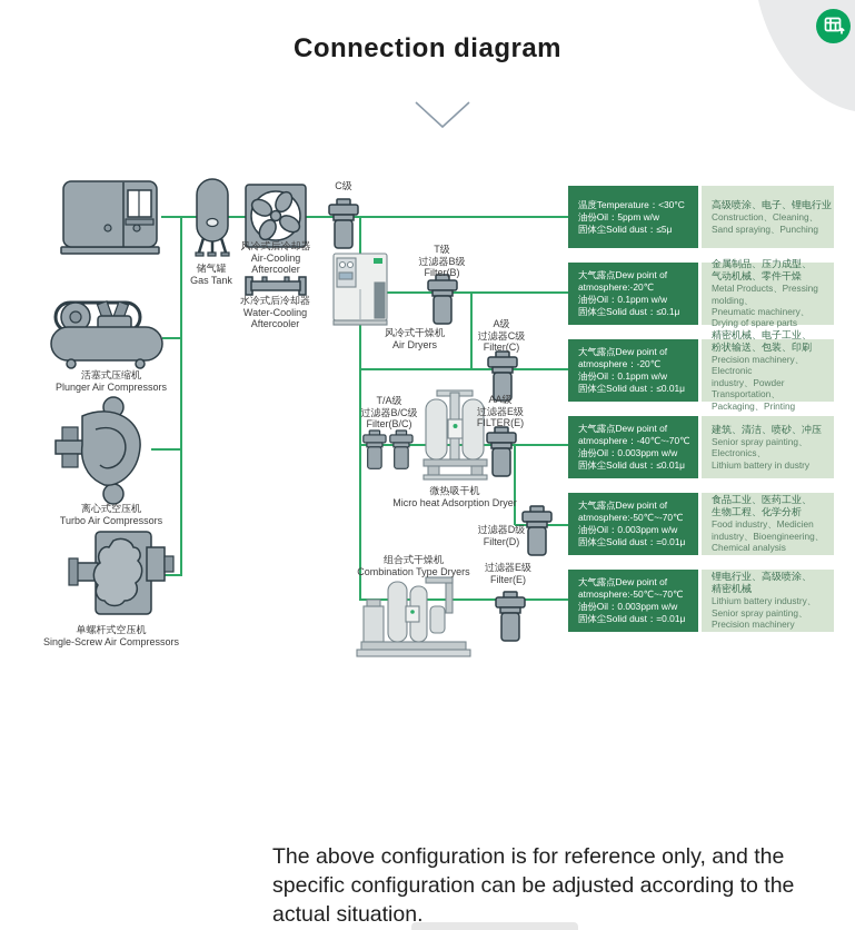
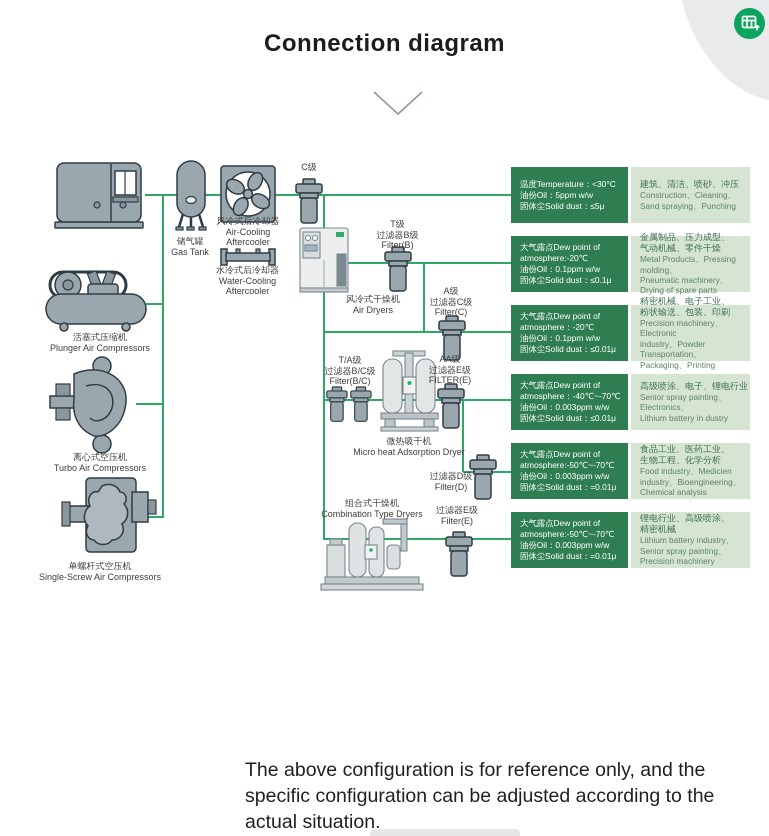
  Connection diagram
  储气罐
  Gas Tank
  风冷式后冷却器
  Air-Cooling
  Aftercooler
  水冷式后冷却器
  Water-Cooling Aftercooler
  C级
  活塞式压缩机
  Plunger Air Compressors
  离心式空压机
  Turbo Air Compressors
  单螺杆式空压机
  Single-Screw Air Compressors
  风冷式干燥机
  Air Dryers
  T级
  过滤器B级
  Filter(B)
  A级
  过滤器C级
  Filter(C)
  T/A级
  过滤器B/C级
  Filter(B/C)
  微热吸干机
  Micro heat Adsorption Dryer
  AA级
  过滤器E级
  FILTER(E)
  过滤器D级
  Filter(D)
  组合式干燥机
  Combination Type Dryers
  过滤器E级
  Filter(E)
  温度Temperature：<30°C
  油份Oil：5ppm w/w
  固体尘Solid dust：≤5μ
- 高级喷涂、电子、锂电行业
+ 建筑、清洁、喷砂、冲压
  Construction、Cleaning、
  Sand spraying、Punching
  大气露点Dew point of
  atmosphere:-20℃
  油份Oil：0.1ppm w/w
  固体尘Solid dust：≤0.1μ
  金属制品、压力成型、
  气动机械、零件干燥
  Metal Products、Pressing molding、
  Pneumatic machinery、
  Drying of spare parts
  大气露点Dew point of
  atmosphere：-20℃
  油份Oil：0.1ppm w/w
  固体尘Solid dust：≤0.01μ
  精密机械、电子工业、
  粉状输送、包装、印刷
  Precision machinery、Electronic
  industry、Powder Transportation、
  Packaging、Printing
  大气露点Dew point of
  atmosphere：-40℃~-70℃
  油份Oil：0.003ppm w/w
  固体尘Solid dust：≤0.01μ
- 建筑、清洁、喷砂、冲压
+ 高级喷涂、电子、锂电行业
  Senior spray painting、
  Electronics、
  Lithium battery in dustry
  大气露点Dew point of
  atmosphere:-50℃~-70℃
  油份Oil：0.003ppm w/w
  固体尘Solid dust：=0.01μ
  食品工业、医药工业、
  生物工程、化学分析
  Food industry、Medicien
  industry、Bioengineering、
  Chemical analysis
  大气露点Dew point of
  atmosphere:-50℃~-70℃
  油份Oil：0.003ppm w/w
  固体尘Solid dust：=0.01μ
  锂电行业、高级喷涂、
  精密机械
  Lithium battery industry、
  Senior spray painting、
  Precision machinery
  The above configuration is for reference only, and the
  specific configuration can be adjusted according to the
  actual situation.
